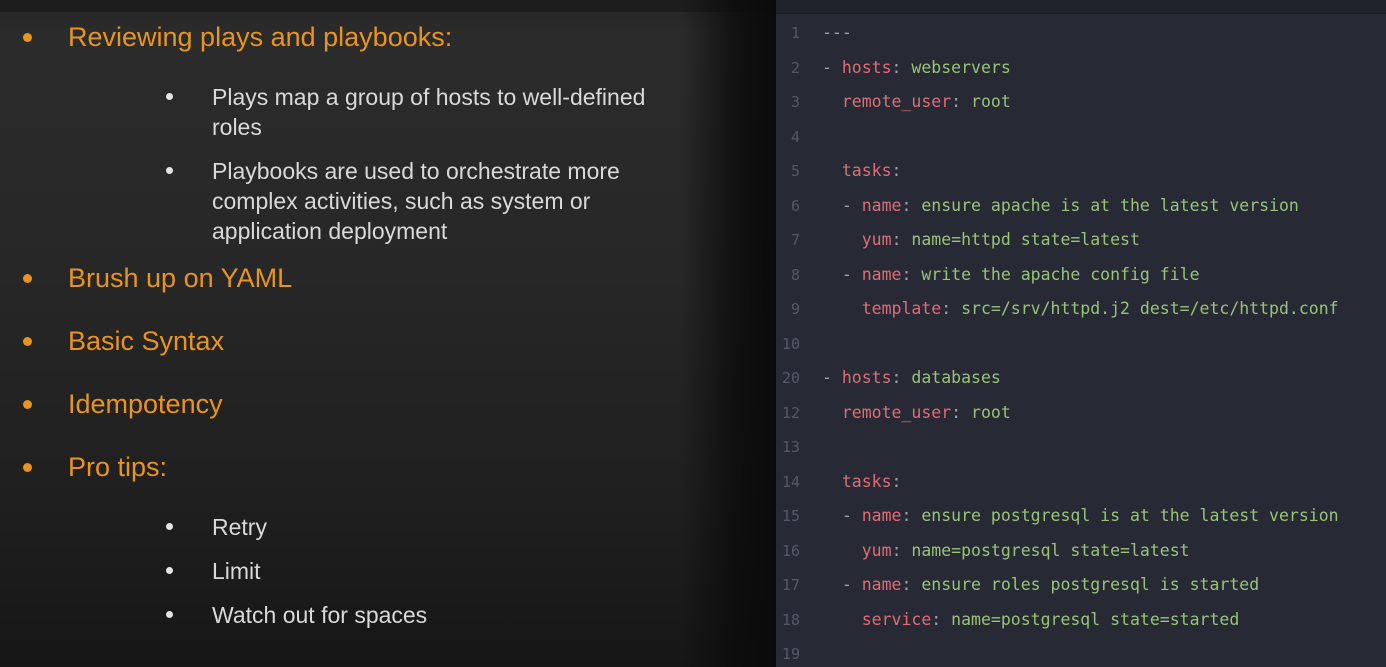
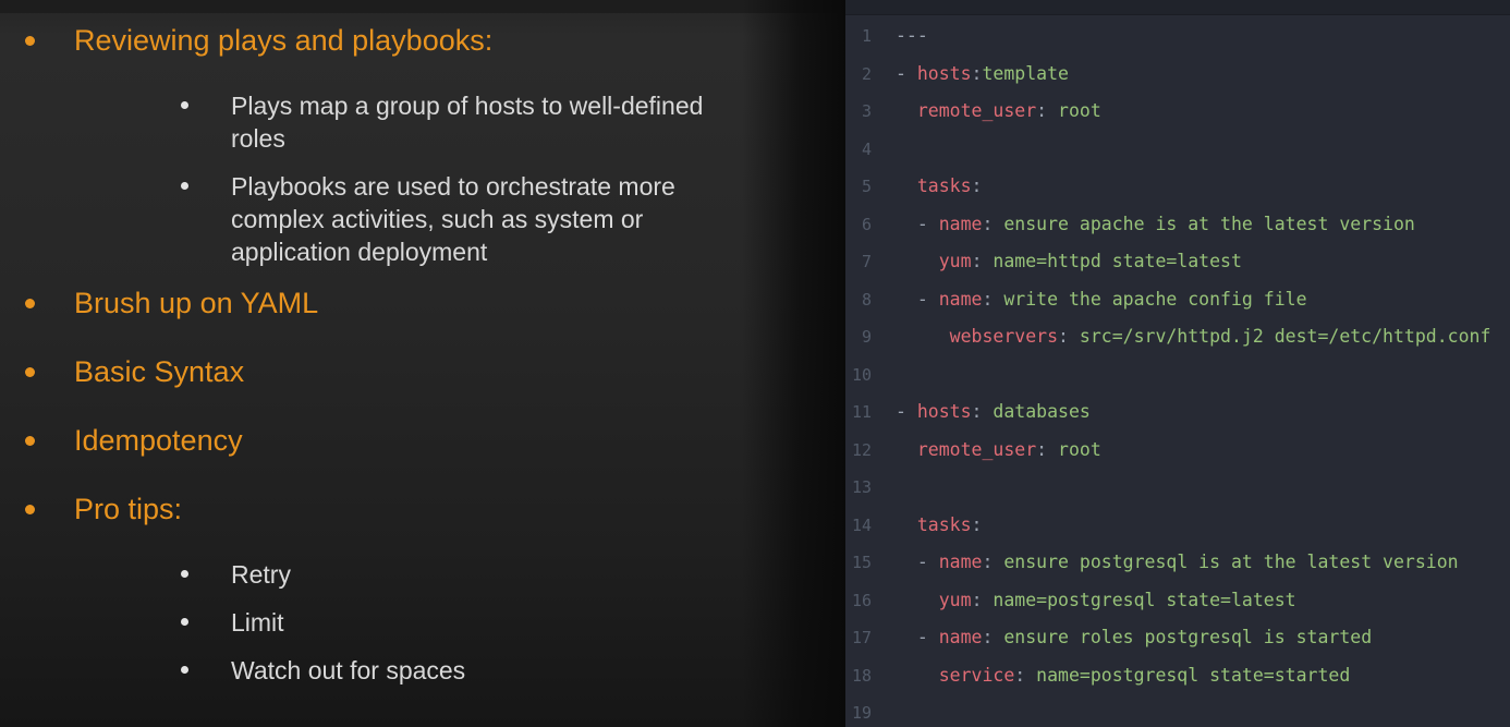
  Reviewing plays and playbooks:
  Plays map a group of hosts to well-defined roles
  Playbooks are used to orchestrate more complex activities, such as system or application deployment
  Brush up on YAML
  Basic Syntax
  Idempotency
  Pro tips:
  Retry
  Limit
  Watch out for spaces
  1
  ---
  2
- - hosts: webservers
+ - hosts:template
  3
  remote_user: root
  4
  5
  tasks:
  6
  - name: ensure apache is at the latest version
  7
  yum: name=httpd state=latest
  8
  - name: write the apache config file
  9
- template: src=/srv/httpd.j2 dest=/etc/httpd.conf
+ webservers: src=/srv/httpd.j2 dest=/etc/httpd.conf
  10
- 20
+ 11
  - hosts: databases
  12
  remote_user: root
  13
  14
  tasks:
  15
  - name: ensure postgresql is at the latest version
  16
  yum: name=postgresql state=latest
  17
  - name: ensure roles postgresql is started
  18
  service: name=postgresql state=started
  19
